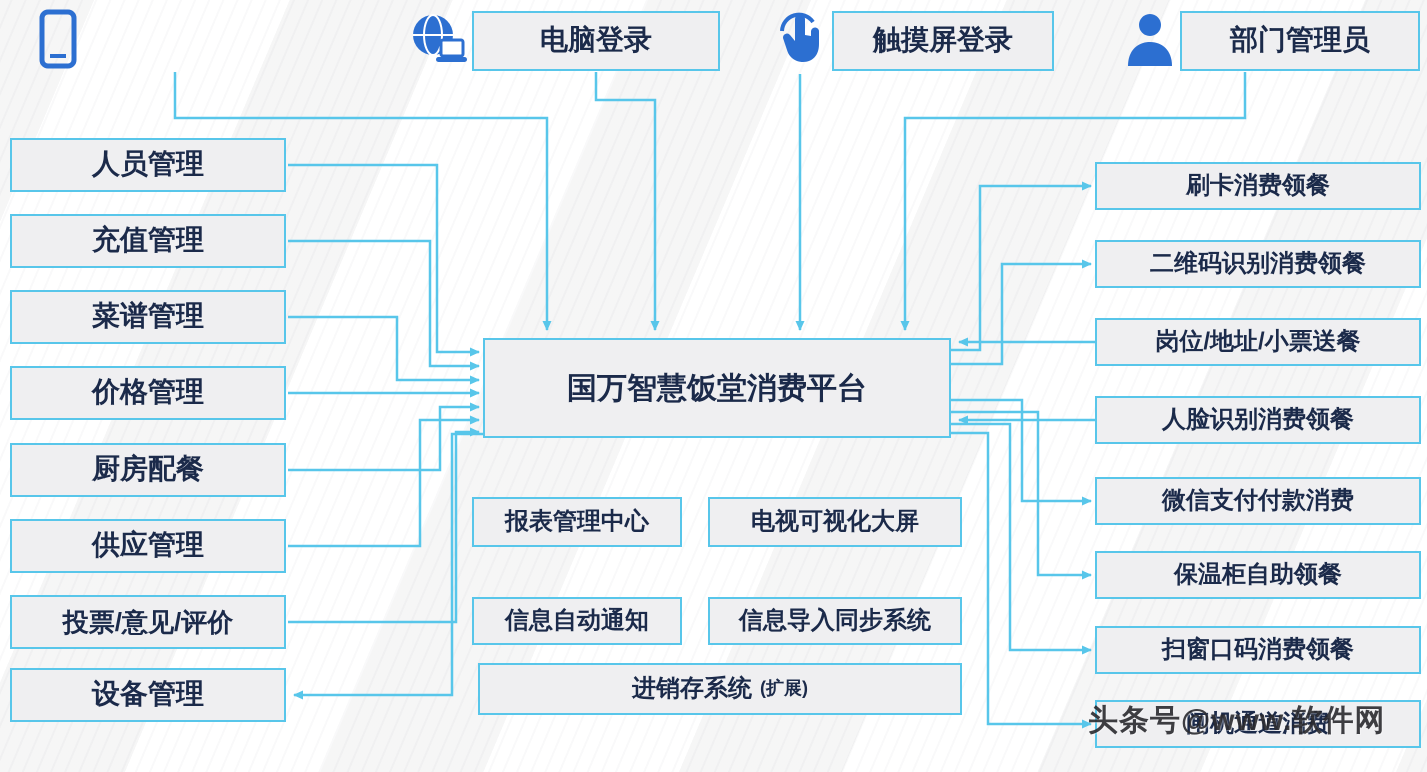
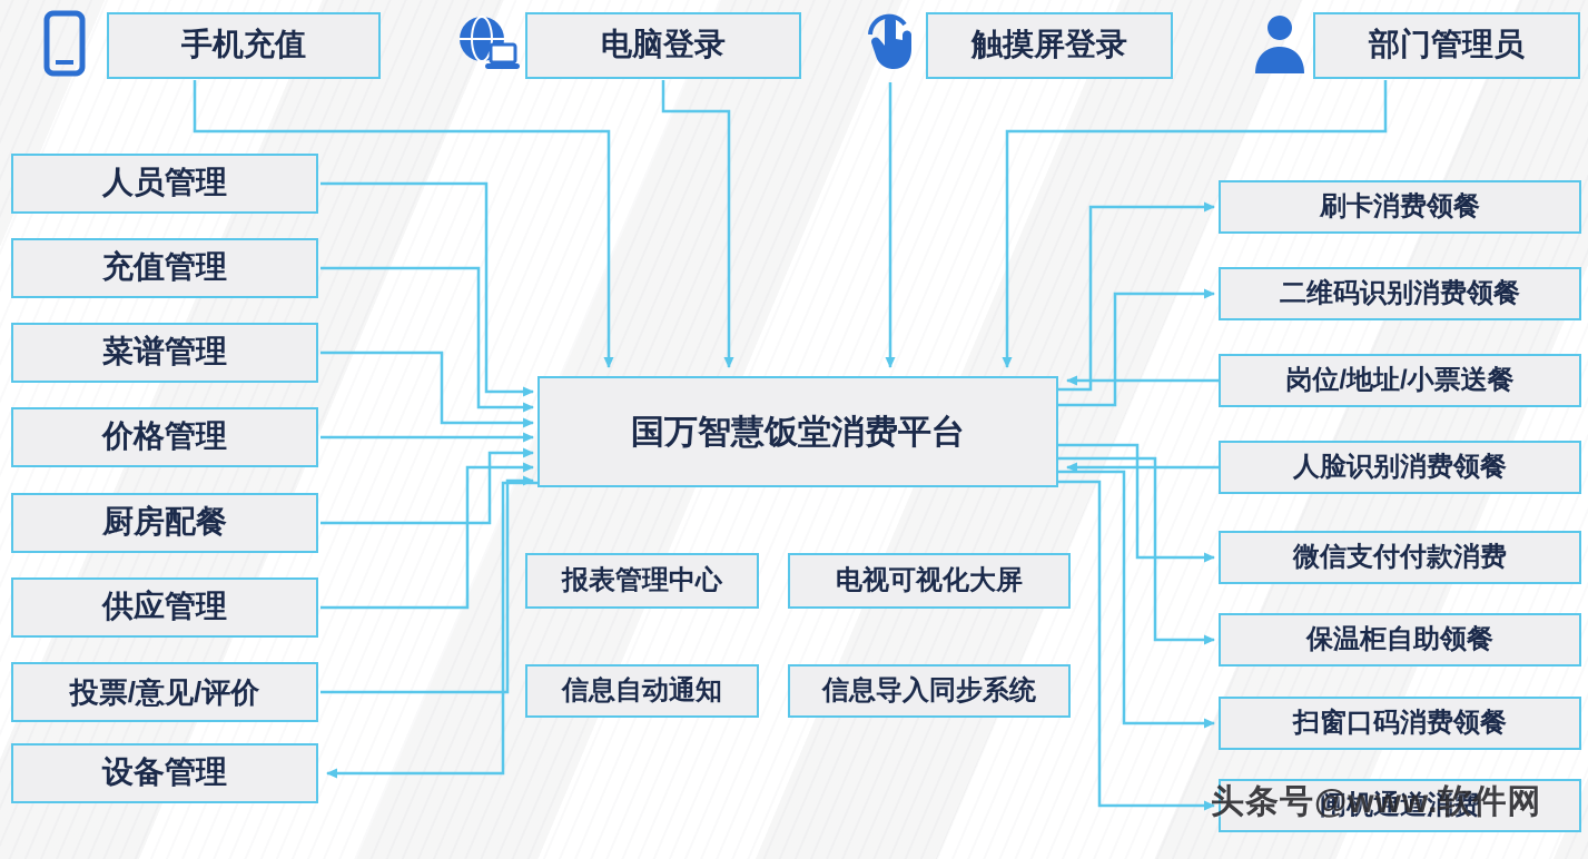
+ 手机充值
  电脑登录
  触摸屏登录
  部门管理员
  人员管理
  充值管理
  菜谱管理
  价格管理
  厨房配餐
  供应管理
  投票/意见/评价
  设备管理
  国万智慧饭堂消费平台
  报表管理中心
  电视可视化大屏
  信息自动通知
  信息导入同步系统
- 进销存系统
- (扩展)
  刷卡消费领餐
  二维码识别消费领餐
  岗位/地址/小票送餐
  人脸识别消费领餐
  微信支付付款消费
  保温柜自助领餐
  扫窗口码消费领餐
  闸机通道消费
  头条号@www.软件网
